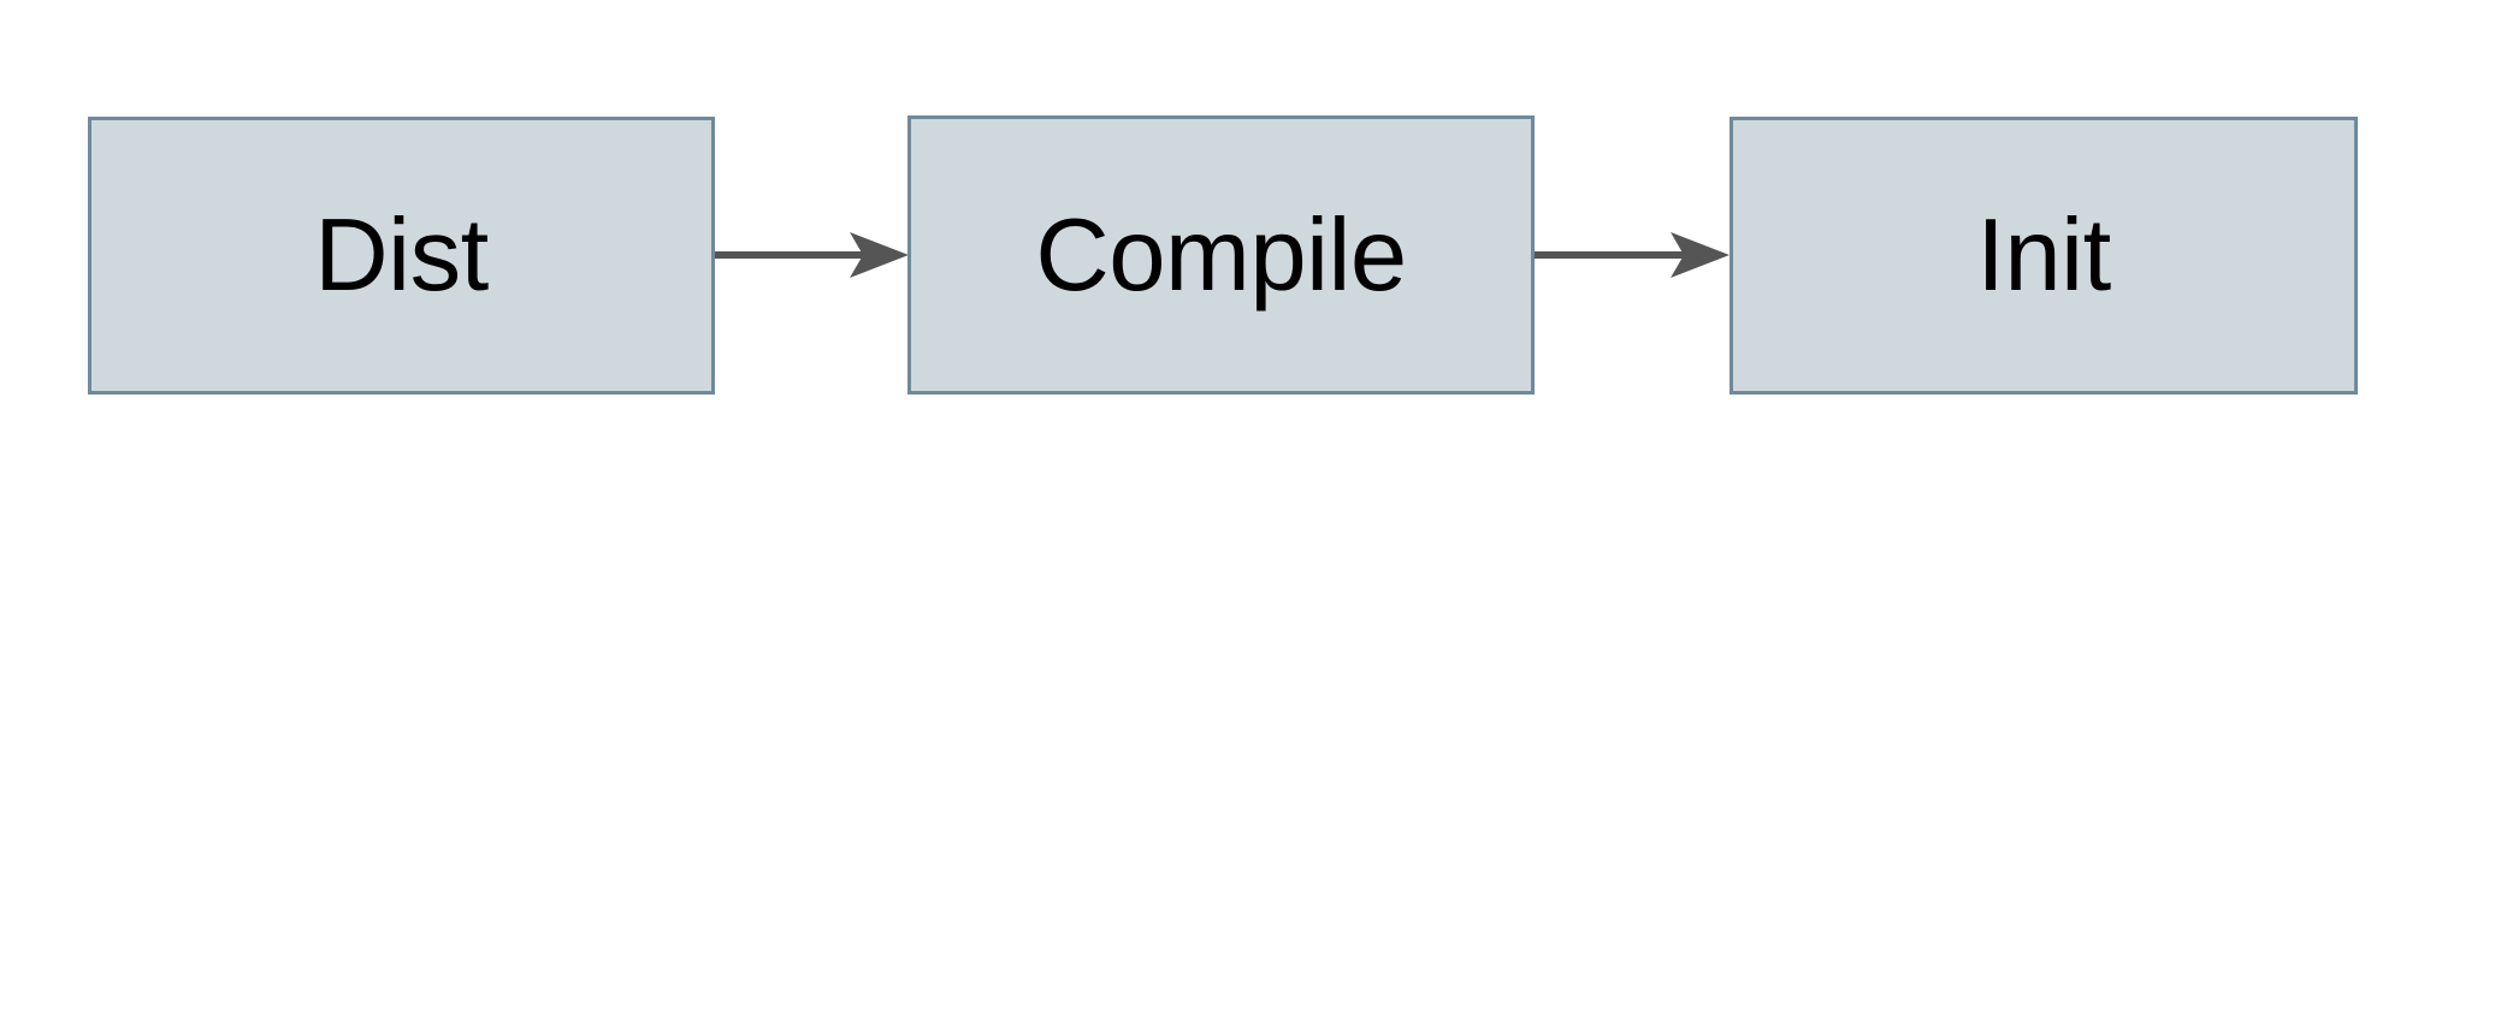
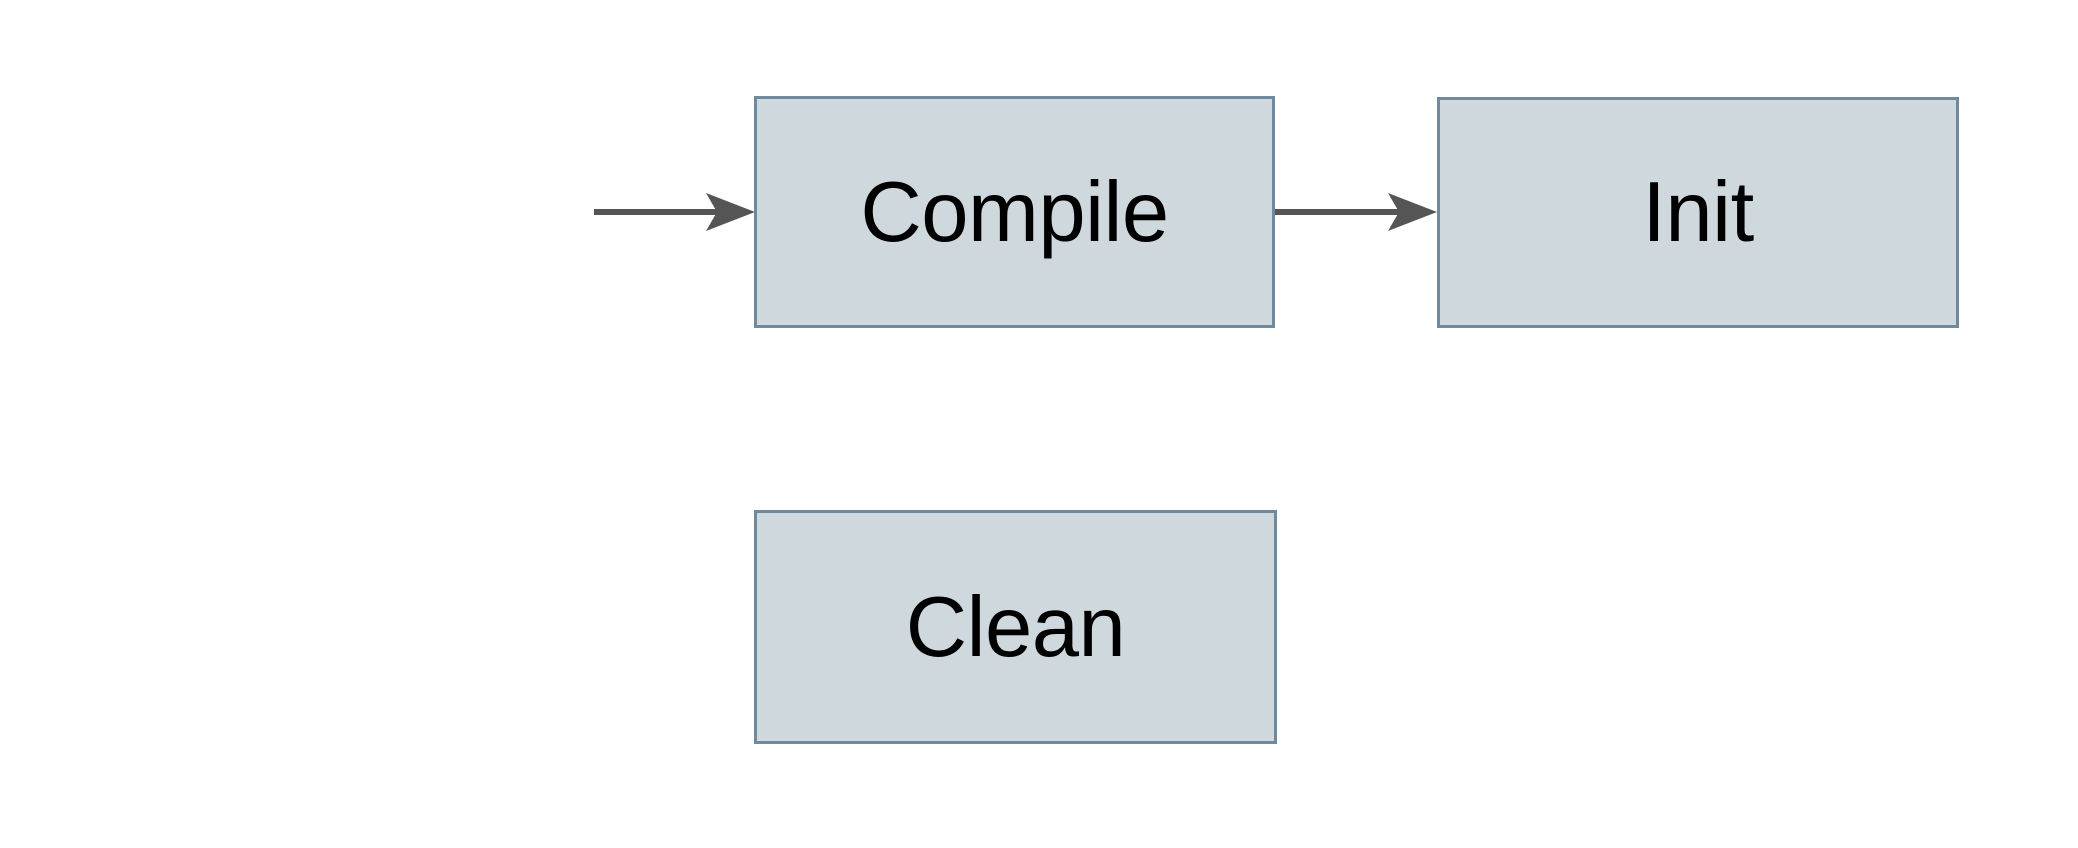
- Dist
  Compile
  Init
+ Clean
